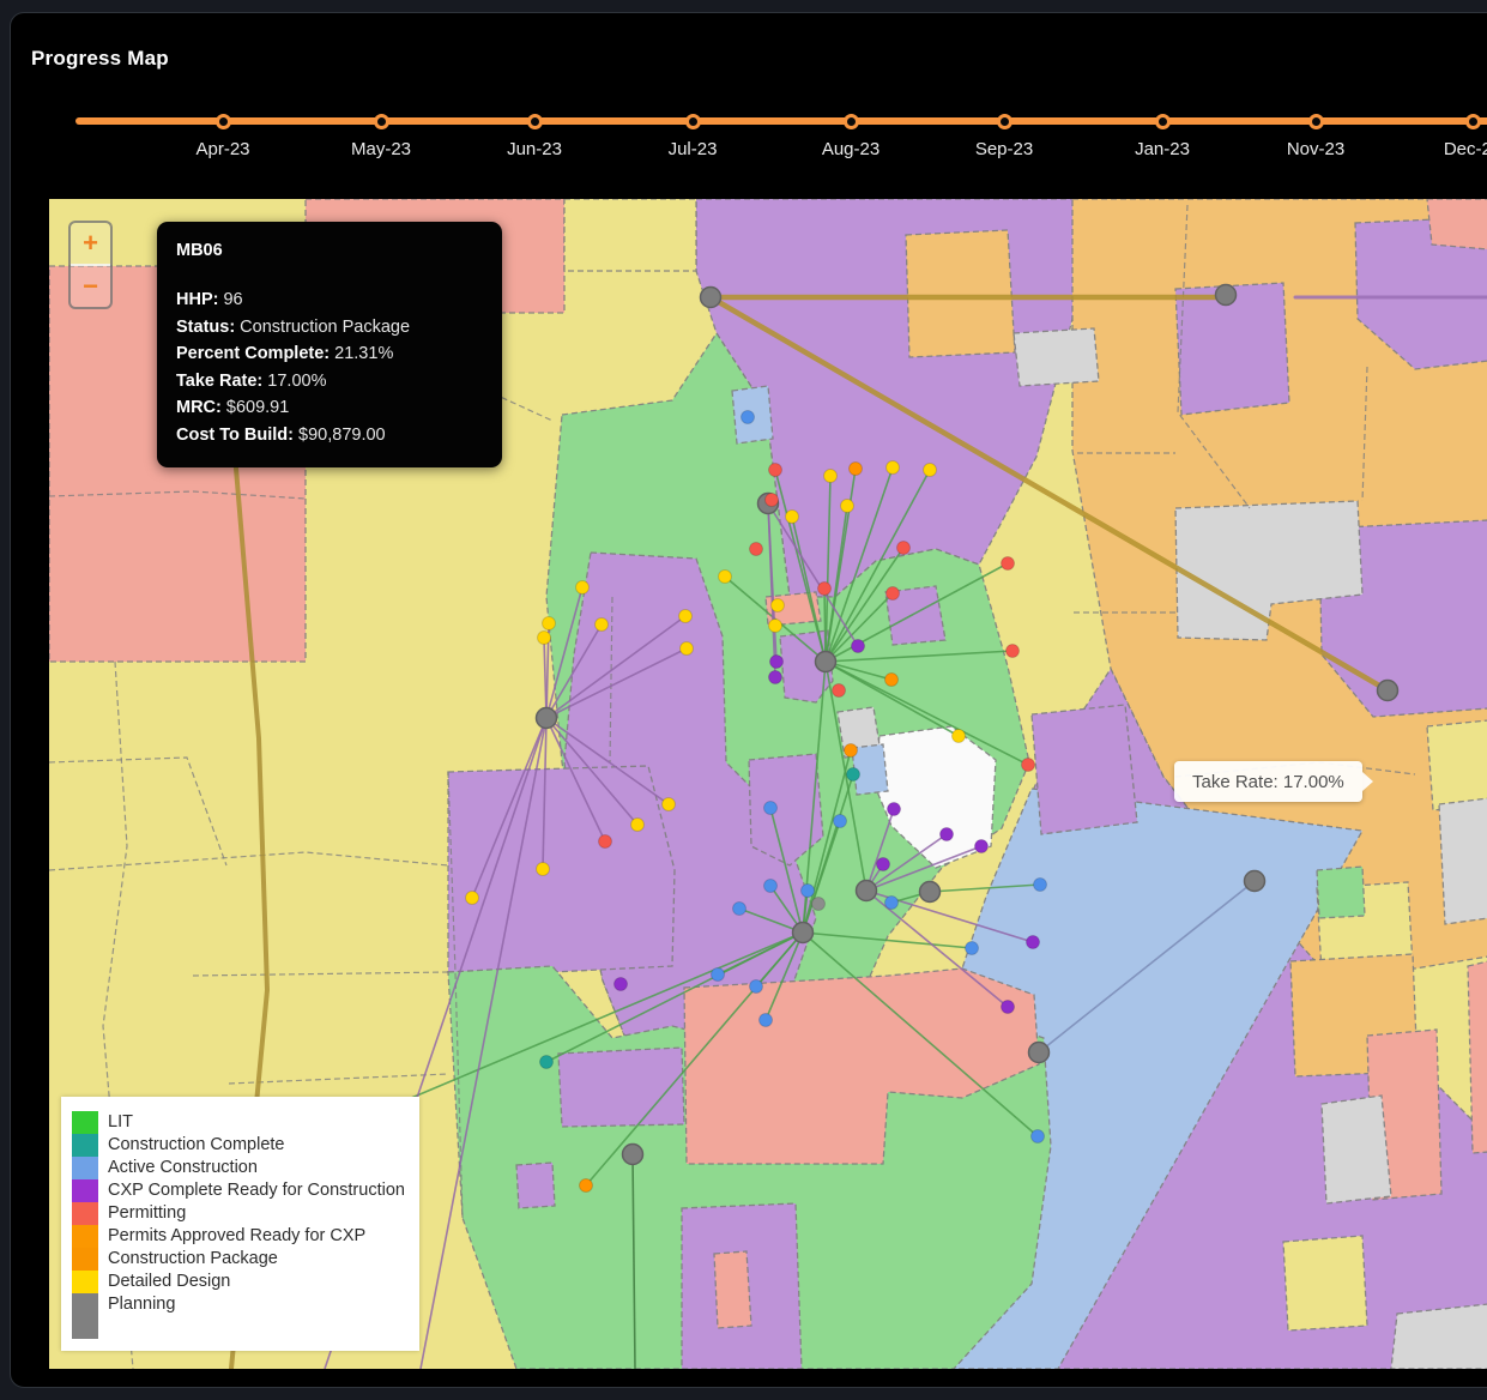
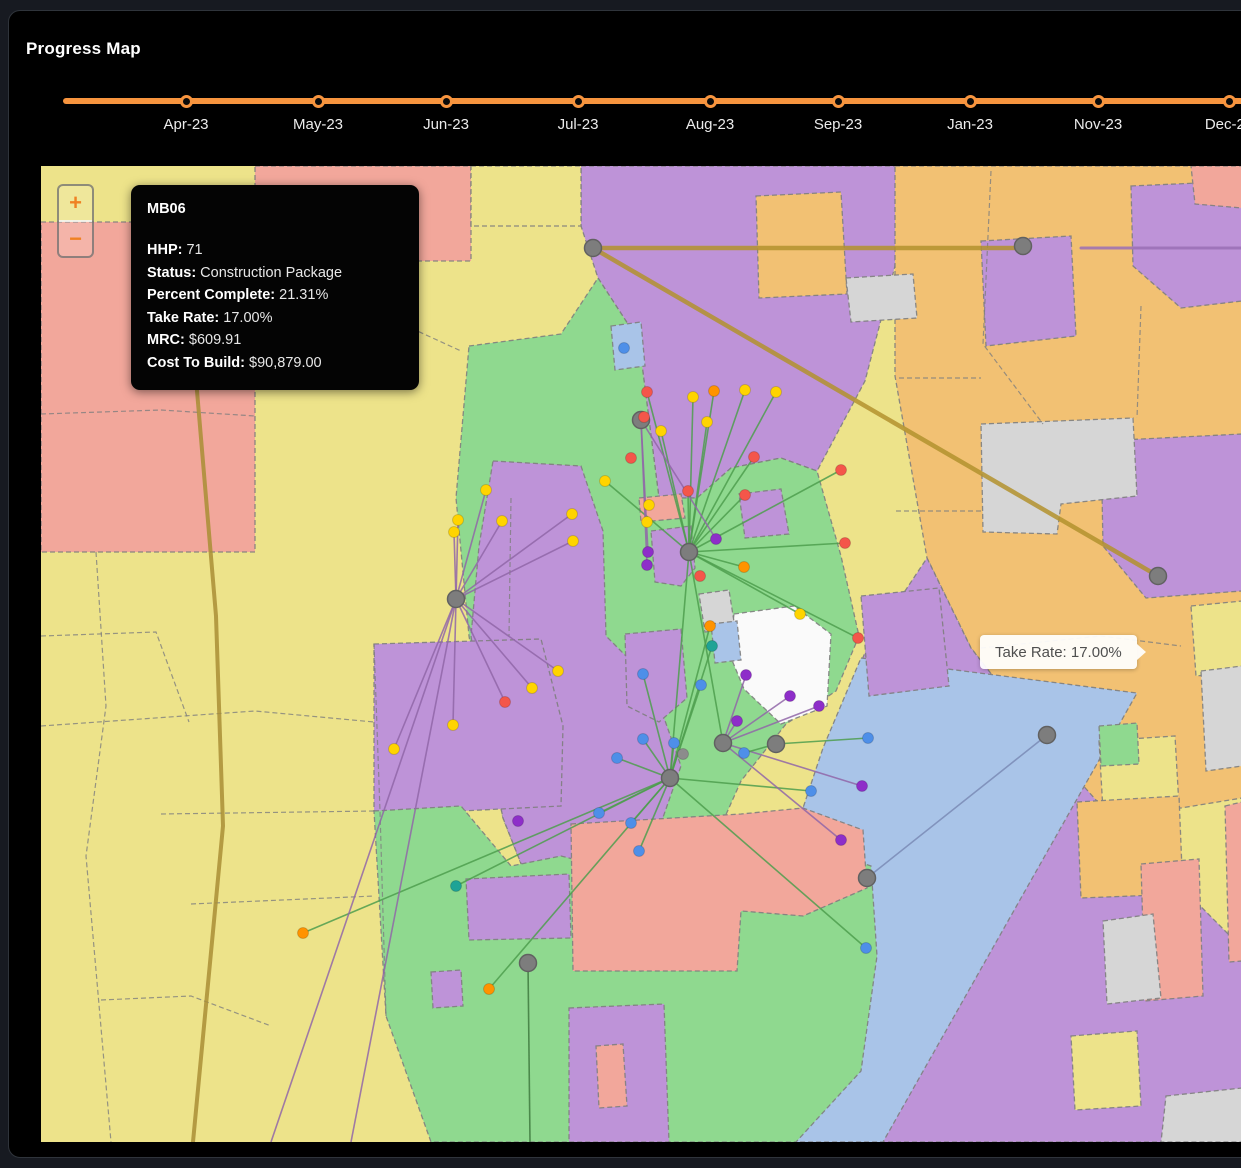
  Progress Map
  Apr-23
  May-23
  Jun-23
  Jul-23
  Aug-23
  Sep-23
  Jan-23
  Nov-23
  +
  −
  MB06
- HHP: 96
+ HHP: 71
  Status: Construction Package
  Percent Complete: 21.31%
  Take Rate: 17.00%
  MRC: $609.91
  Cost To Build: $90,879.00
  Take Rate: 17.00%
- LIT
- Construction Complete
- Active Construction
- CXP Complete Ready for Construction
- Permitting
- Permits Approved Ready for CXP
- Construction Package
- Detailed Design
- Planning
